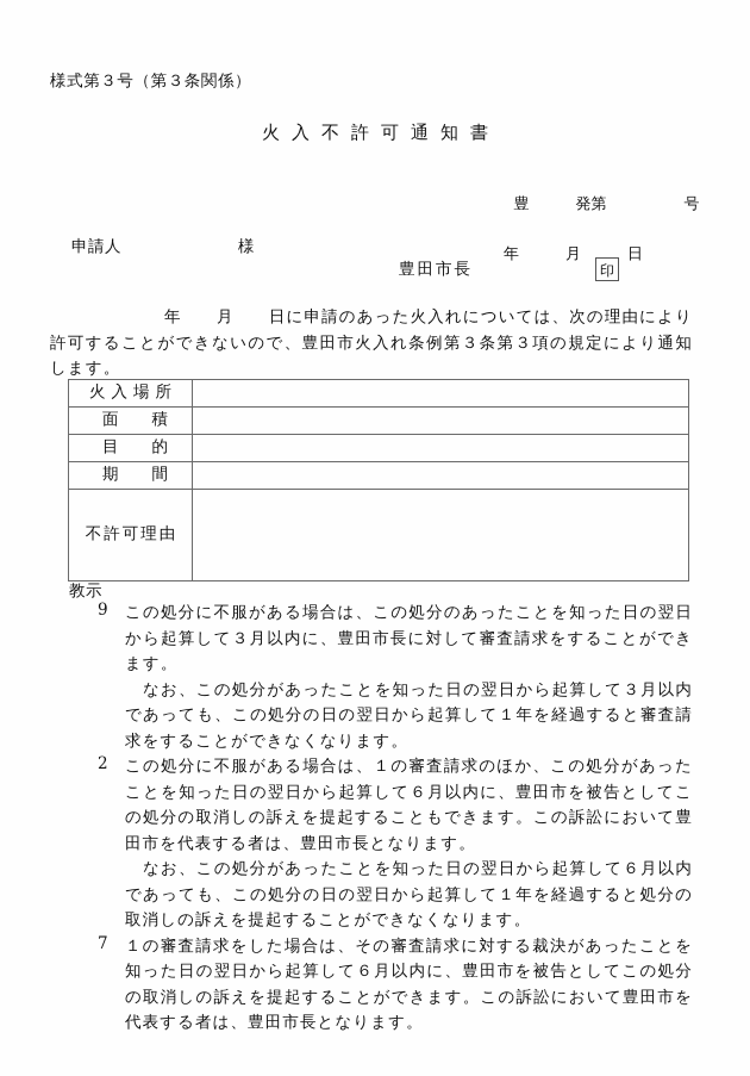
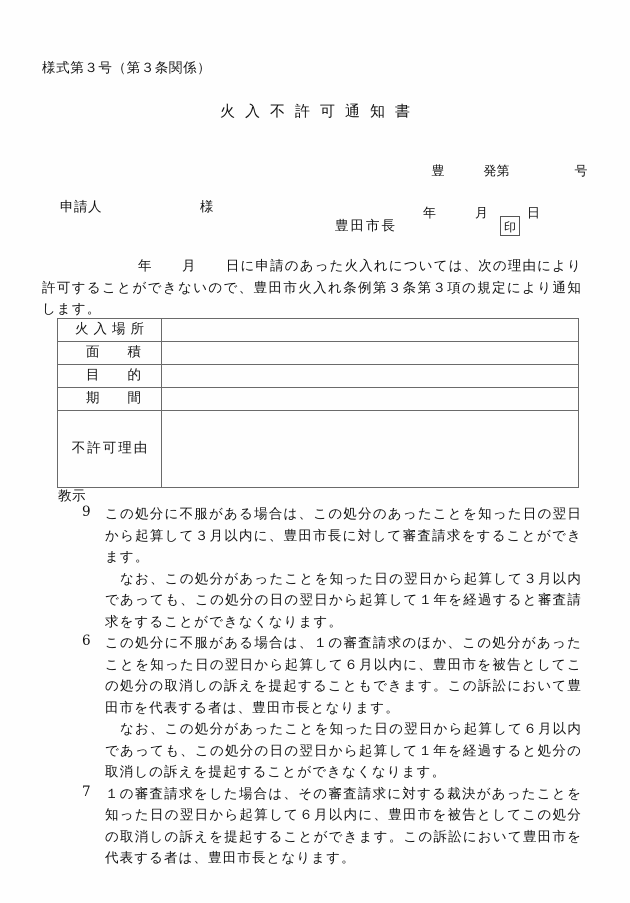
  様式第３号（第３条関係）
  火入不許可通知書
  豊 発第 号
  年 月 日
  申請人 様
  豊田市長
  印
  年 月 日に申請のあった火入れについては、次の理由により許可することができないので、豊田市火入れ条例第３条第３項の規定により通知します。
  火入場所
  面積
  目的
  期間
  不許可理由
  教示
  9
  この処分に不服がある場合は、この処分のあったことを知った日の翌日から起算して３月以内に、豊田市長に対して審査請求をすることができます。
  なお、この処分があったことを知った日の翌日から起算して３月以内であっても、この処分の日の翌日から起算して１年を経過すると審査請求をすることができなくなります。
- 2
+ 6
  この処分に不服がある場合は、１の審査請求のほか、この処分があったことを知った日の翌日から起算して６月以内に、豊田市を被告としてこの処分の取消しの訴えを提起することもできます。この訴訟において豊田市を代表する者は、豊田市長となります。
  なお、この処分があったことを知った日の翌日から起算して６月以内であっても、この処分の日の翌日から起算して１年を経過すると処分の取消しの訴えを提起することができなくなります。
  7
  １の審査請求をした場合は、その審査請求に対する裁決があったことを知った日の翌日から起算して６月以内に、豊田市を被告としてこの処分の取消しの訴えを提起することができます。この訴訟において豊田市を代表する者は、豊田市長となります。
